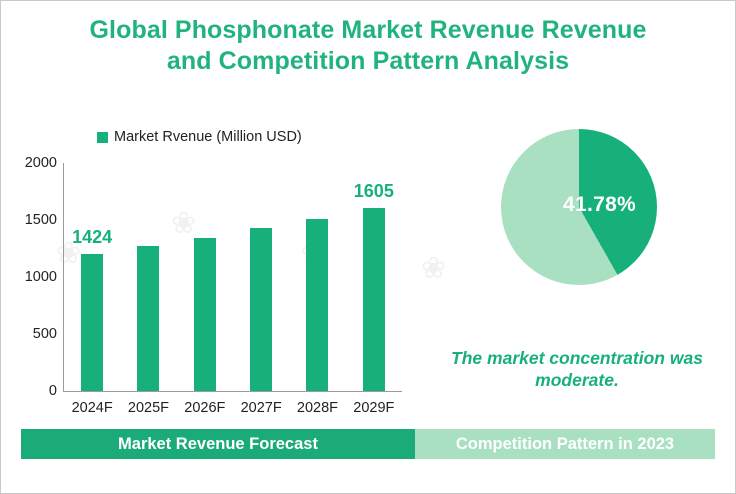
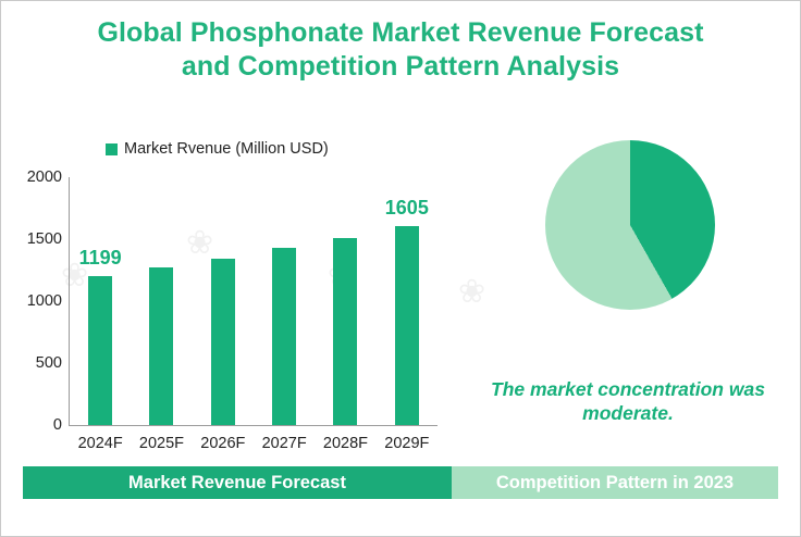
  ❀
  ❀
- Global Phosphonate Market Revenue Revenue
+ Global Phosphonate Market Revenue Forecast
  and Competition Pattern Analysis
  Market Rvenue (Million USD)
  0
  500
  1000
  1500
  2000
- 1424
+ 1199
  2024F
  2025F
  2026F
  2027F
  2028F
  1605
  2029F
- 41.78%
  The market concentration was moderate.
  Market Revenue Forecast
  Competition Pattern in 2023
